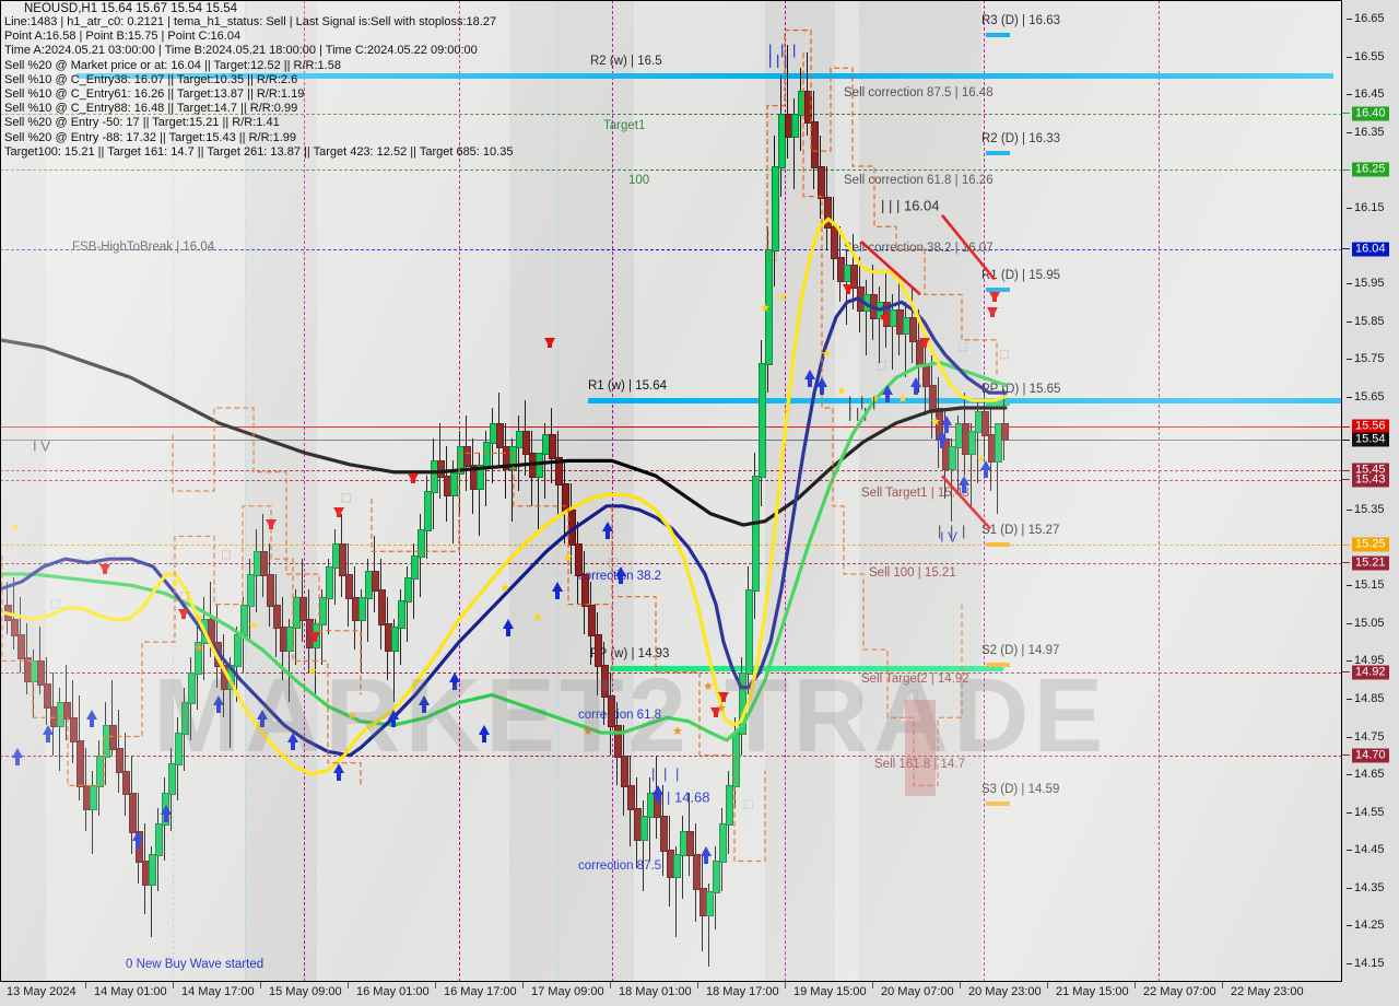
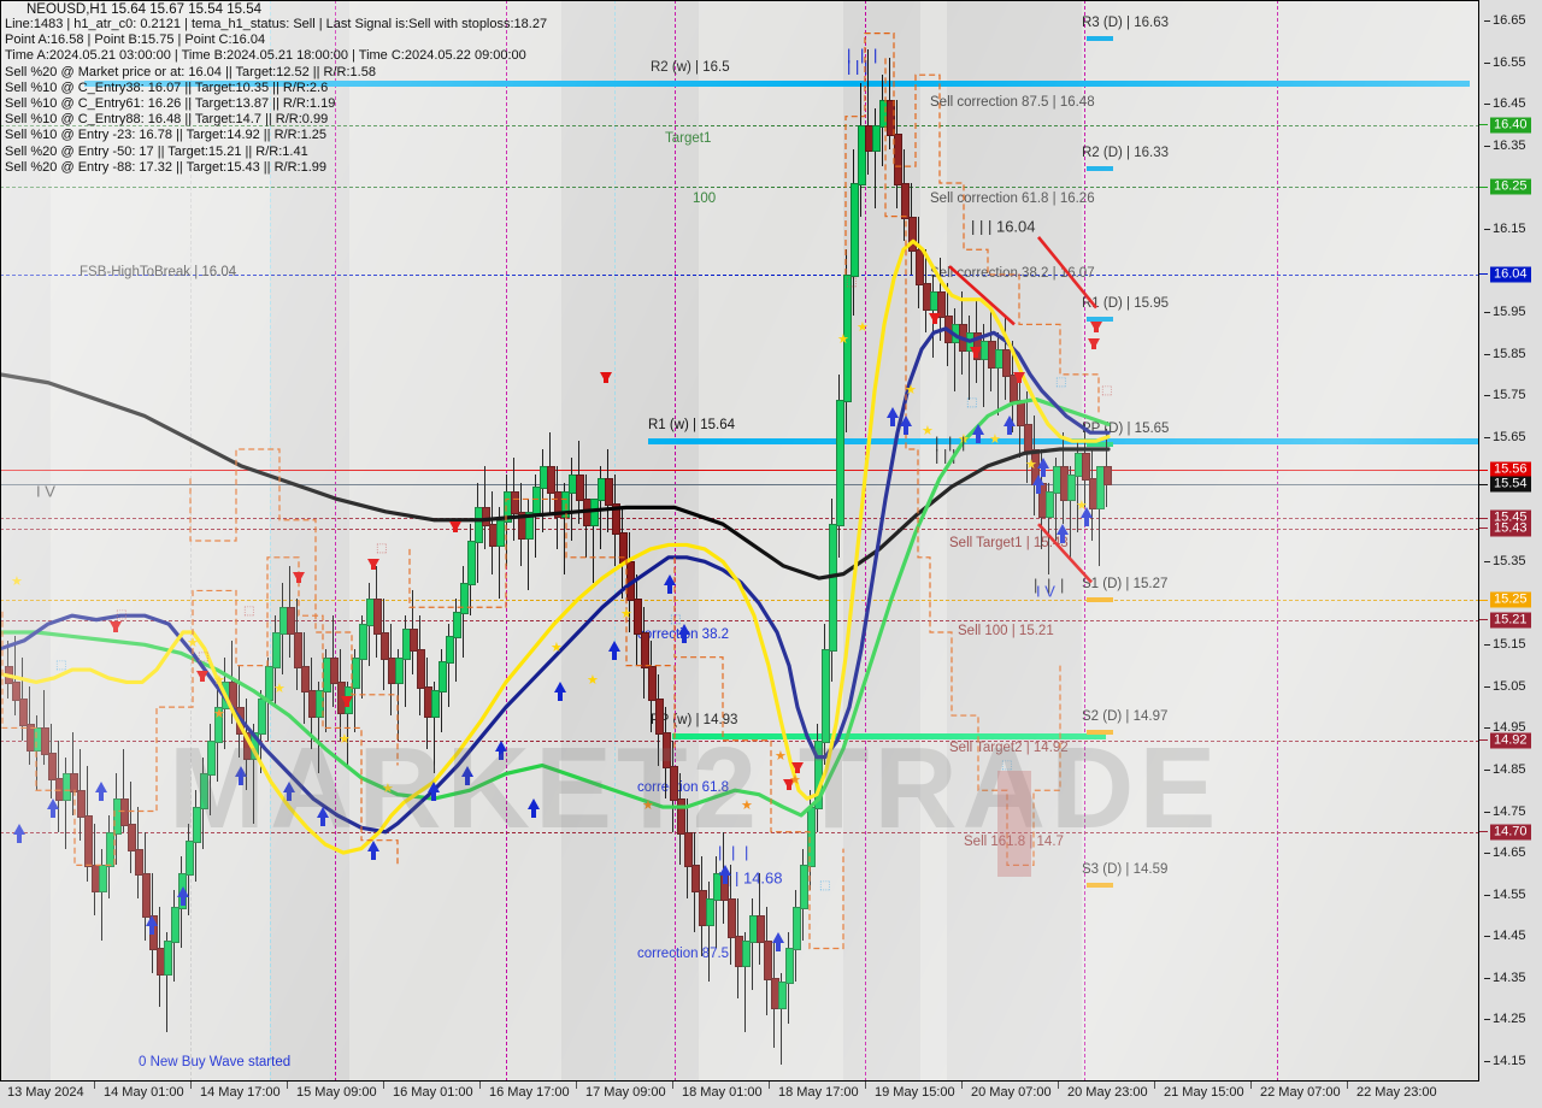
  NEOUSD,H1 15.64 15.67 15.54 15.54
  Line:1483 | h1_atr_c0: 0.2121 | tema_h1_status: Sell | Last Signal is:Sell with stoploss:18.27
  Point A:16.58 | Point B:15.75 | Point C:16.04
  Time A:2024.05.21 03:00:00 | Time B:2024.05.21 18:00:00 | Time C:2024.05.22 09:00:00
  Sell %20 @ Market price or at: 16.04 || Target:12.52 || R/R:1.58
  Sell %10 @ C_Entry38: 16.07 || Target:10.35 || R/R:2.6
  Sell %10 @ C_Entry61: 16.26 || Target:13.87 || R/R:1.19
  Sell %10 @ C_Entry88: 16.48 || Target:14.7 || R/R:0.99
+ Sell %10 @ Entry -23: 16.78 || Target:14.92 || R/R:1.25
  Sell %20 @ Entry -50: 17 || Target:15.21 || R/R:1.41
  Sell %20 @ Entry -88: 17.32 || Target:15.43 || R/R:1.99
- Target100: 15.21 || Target 161: 14.7 || Target 261: 13.87 || Target 423: 12.52 || Target 685: 10.35
  MARKET2 TRADE
  16.65
  16.55
  16.45
  16.35
  16.15
  15.95
  15.85
  15.75
  15.65
  15.35
  15.15
  15.05
  14.95
  14.85
  14.75
  14.65
  14.55
  14.45
  14.35
  14.25
  14.15
  16.40
  16.25
  16.04
  15.56
  15.54
  15.45
  15.43
  15.25
  15.21
  14.92
  14.70
  13 May 2024
  14 May 01:00
  14 May 17:00
  15 May 09:00
  16 May 01:00
  16 May 17:00
  17 May 09:00
  18 May 01:00
  18 May 17:00
  19 May 15:00
  20 May 07:00
  20 May 23:00
  21 May 15:00
  22 May 07:00
  22 May 23:00
